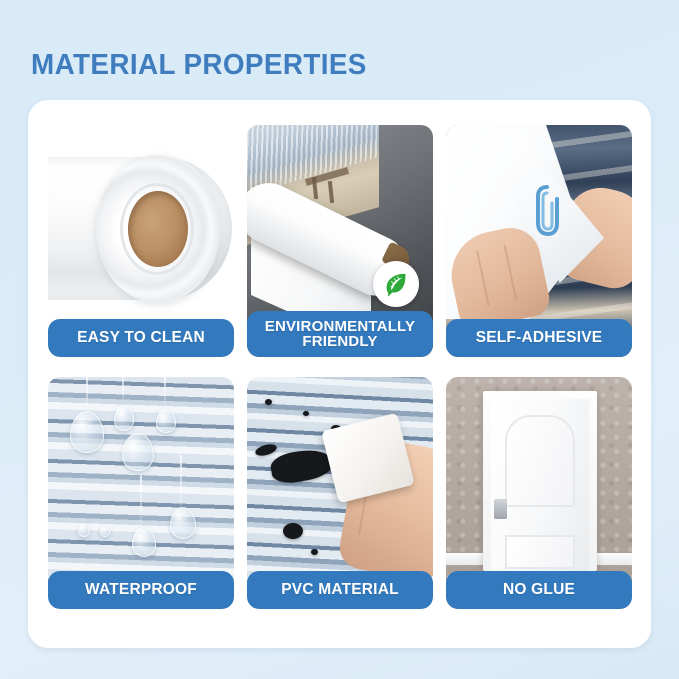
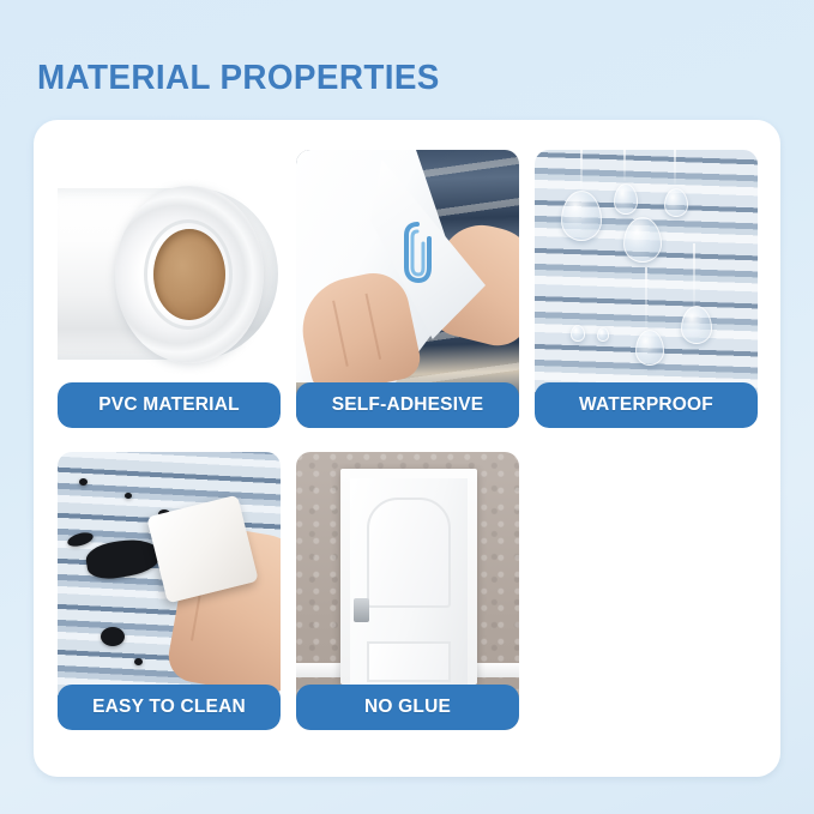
  MATERIAL PROPERTIES
- EASY TO CLEAN
+ PVC MATERIAL
- ENVIRONMENTALLY FRIENDLY
  SELF-ADHESIVE
  WATERPROOF
- PVC MATERIAL
+ EASY TO CLEAN
  NO GLUE
